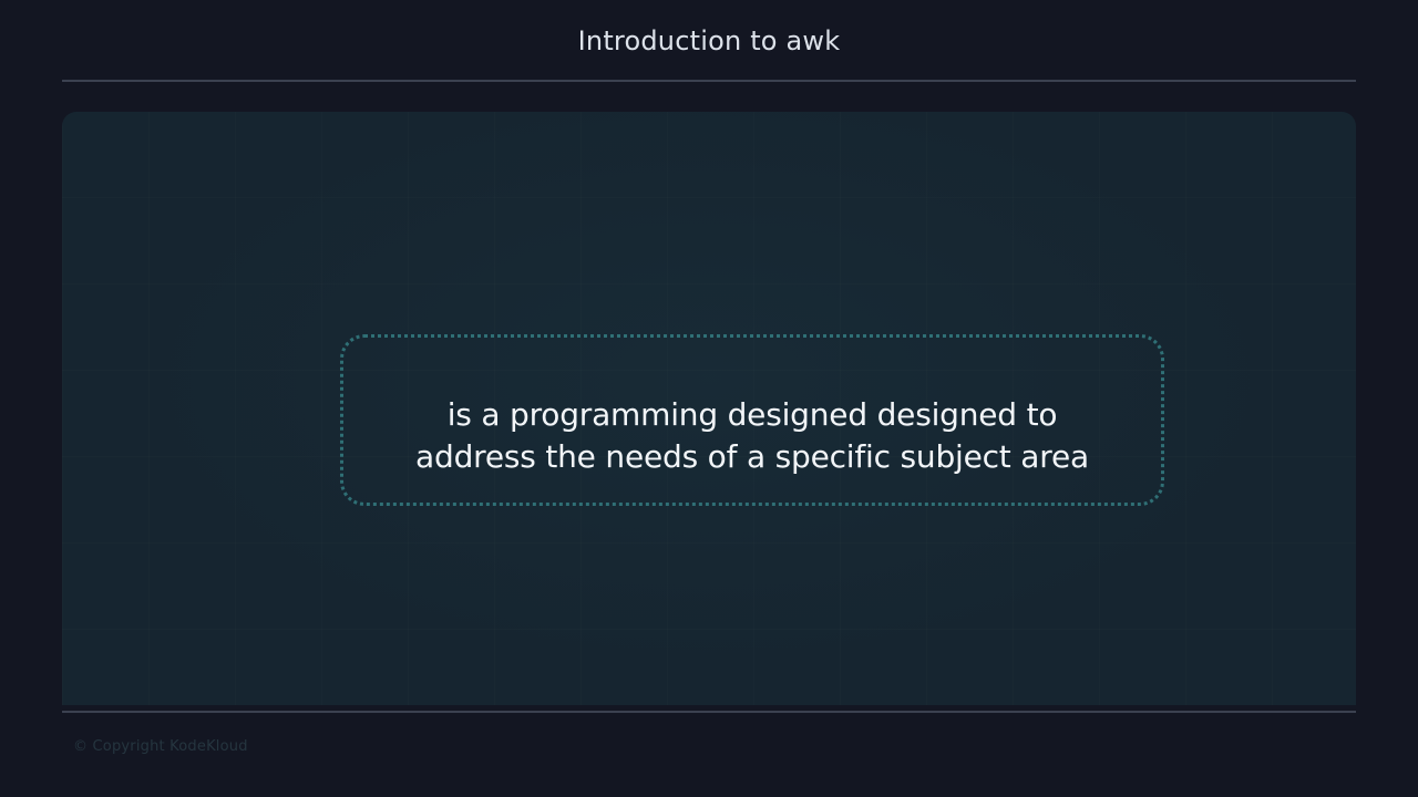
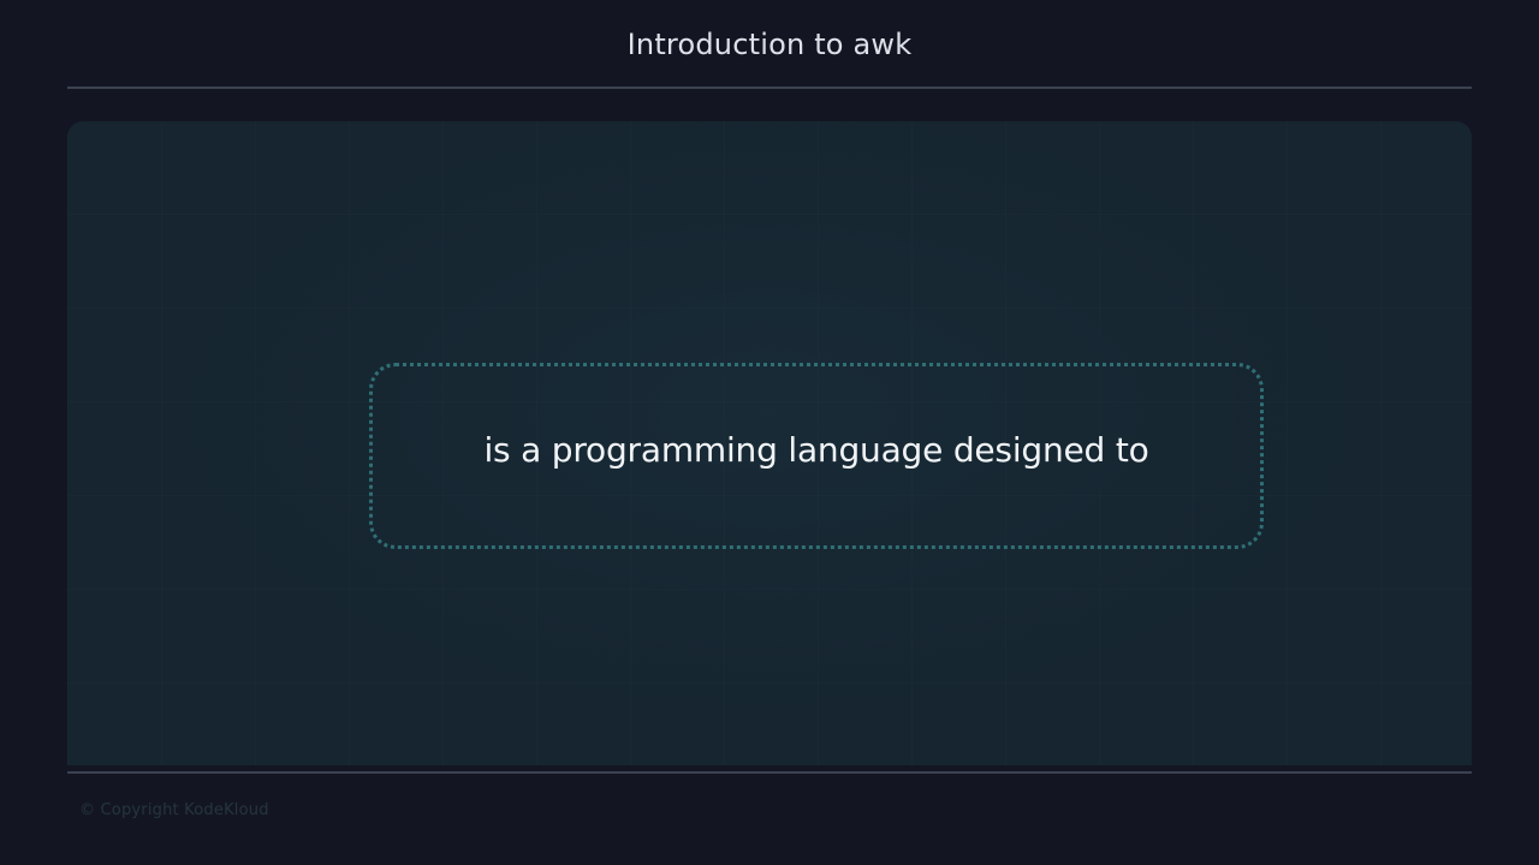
  Introduction to awk
- is a programming designed designed to
+ is a programming language designed to
- address the needs of a specific subject area
  © Copyright KodeKloud
